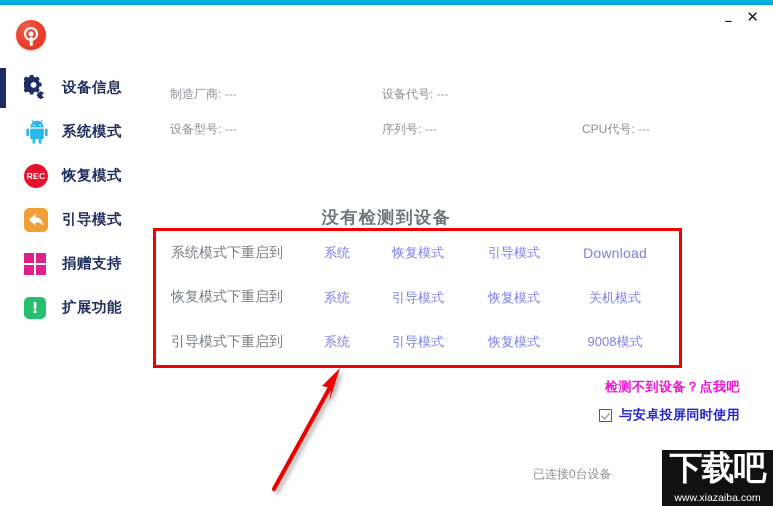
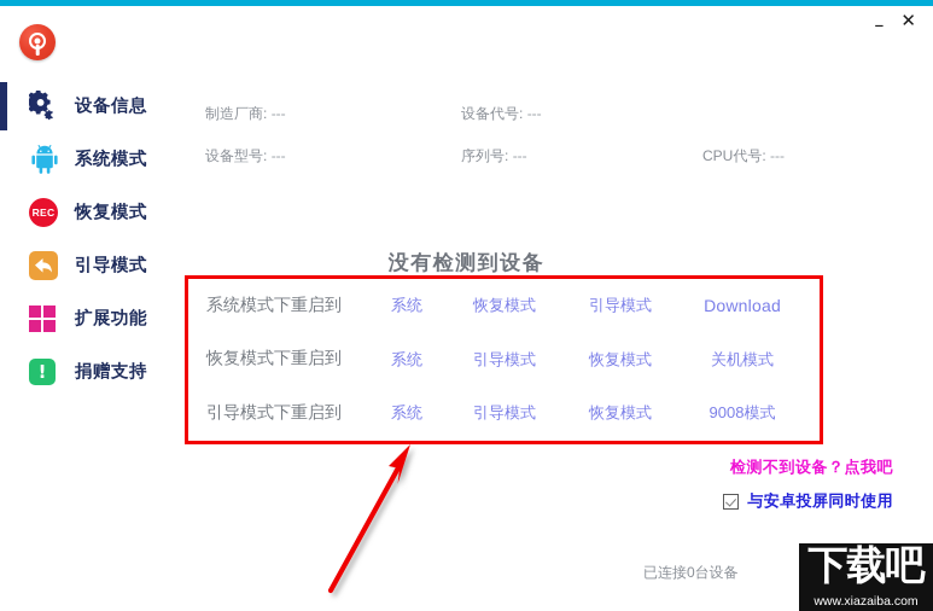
  –
  ✕
  设备信息
  系统模式
  REC
  恢复模式
  引导模式
- 捐赠支持
+ 扩展功能
  !
- 扩展功能
+ 捐赠支持
  制造厂商: ---
  设备代号: ---
  设备型号: ---
  序列号: ---
  CPU代号: ---
  没有检测到设备
  系统模式下重启到
  系统
  恢复模式
  引导模式
  Download
  恢复模式下重启到
  系统
  引导模式
  恢复模式
  关机模式
  引导模式下重启到
  系统
  引导模式
  恢复模式
  9008模式
  检测不到设备？点我吧
  与安卓投屏同时使用
  已连接0台设备
  下载吧
  www.xiazaiba.com
